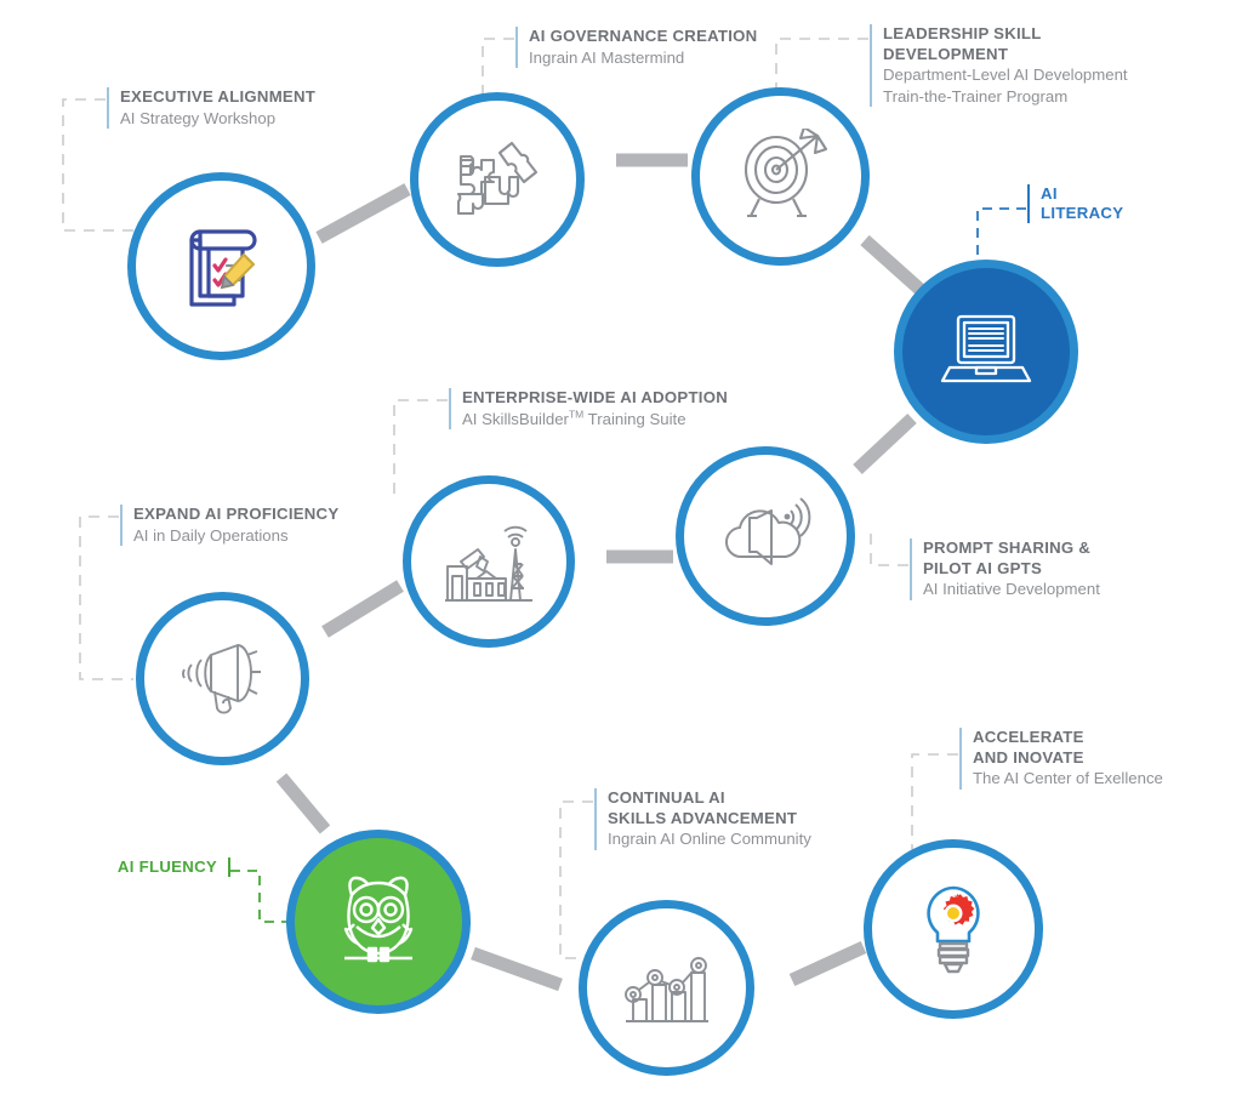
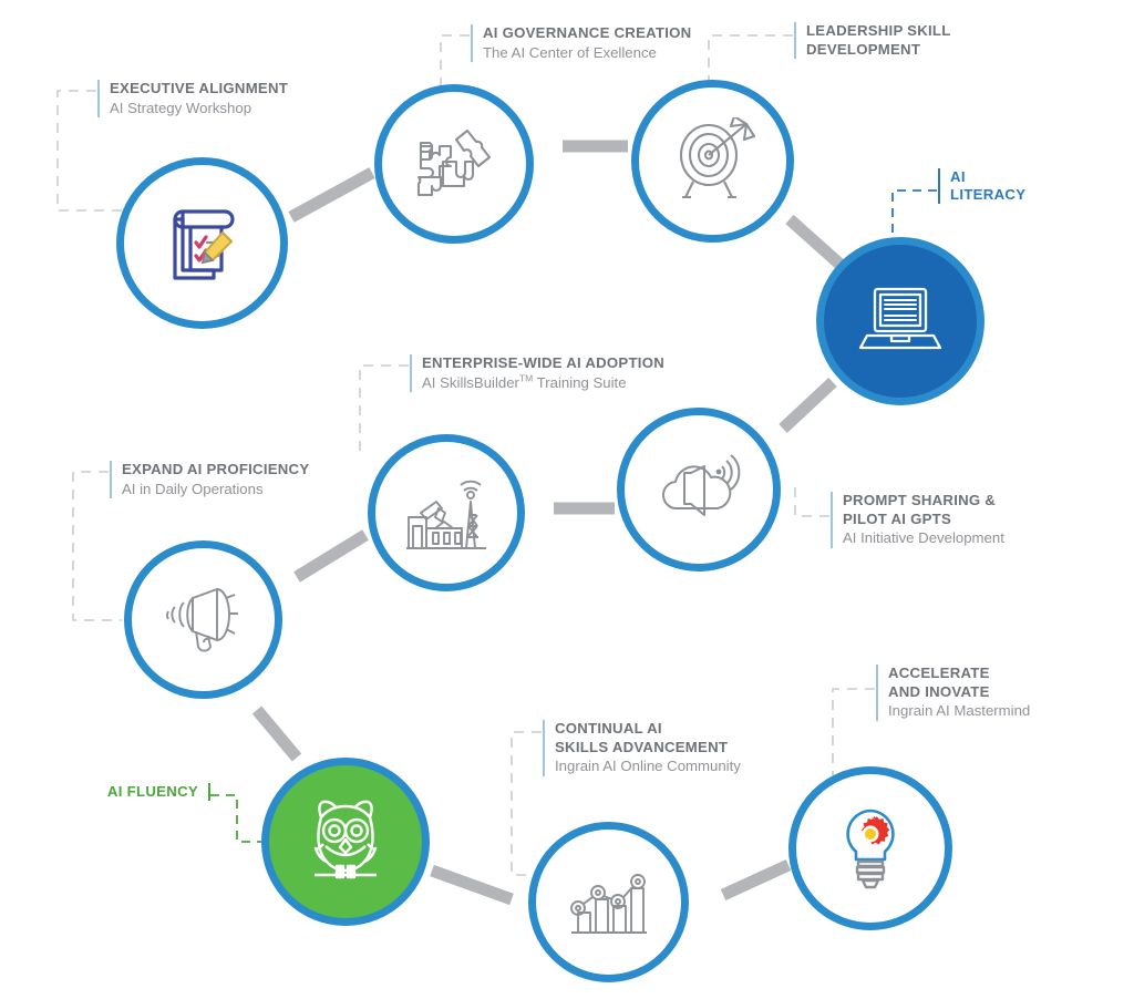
  EXECUTIVE ALIGNMENT
  AI Strategy Workshop
  AI GOVERNANCE CREATION
- Ingrain AI Mastermind
+ The AI Center of Exellence
  LEADERSHIP SKILL DEVELOPMENT
- Department-Level AI Development
- Train-the-Trainer Program
  AI
  LITERACY
  ENTERPRISE-WIDE AI ADOPTION
  AI SkillsBuilderTM Training Suite
  EXPAND AI PROFICIENCY
  AI in Daily Operations
  PROMPT SHARING &
  PILOT AI GPTS
  AI Initiative Development
  AI FLUENCY
  CONTINUAL AI
  SKILLS ADVANCEMENT
  Ingrain AI Online Community
  ACCELERATE
  AND INOVATE
- The AI Center of Exellence
+ Ingrain AI Mastermind
